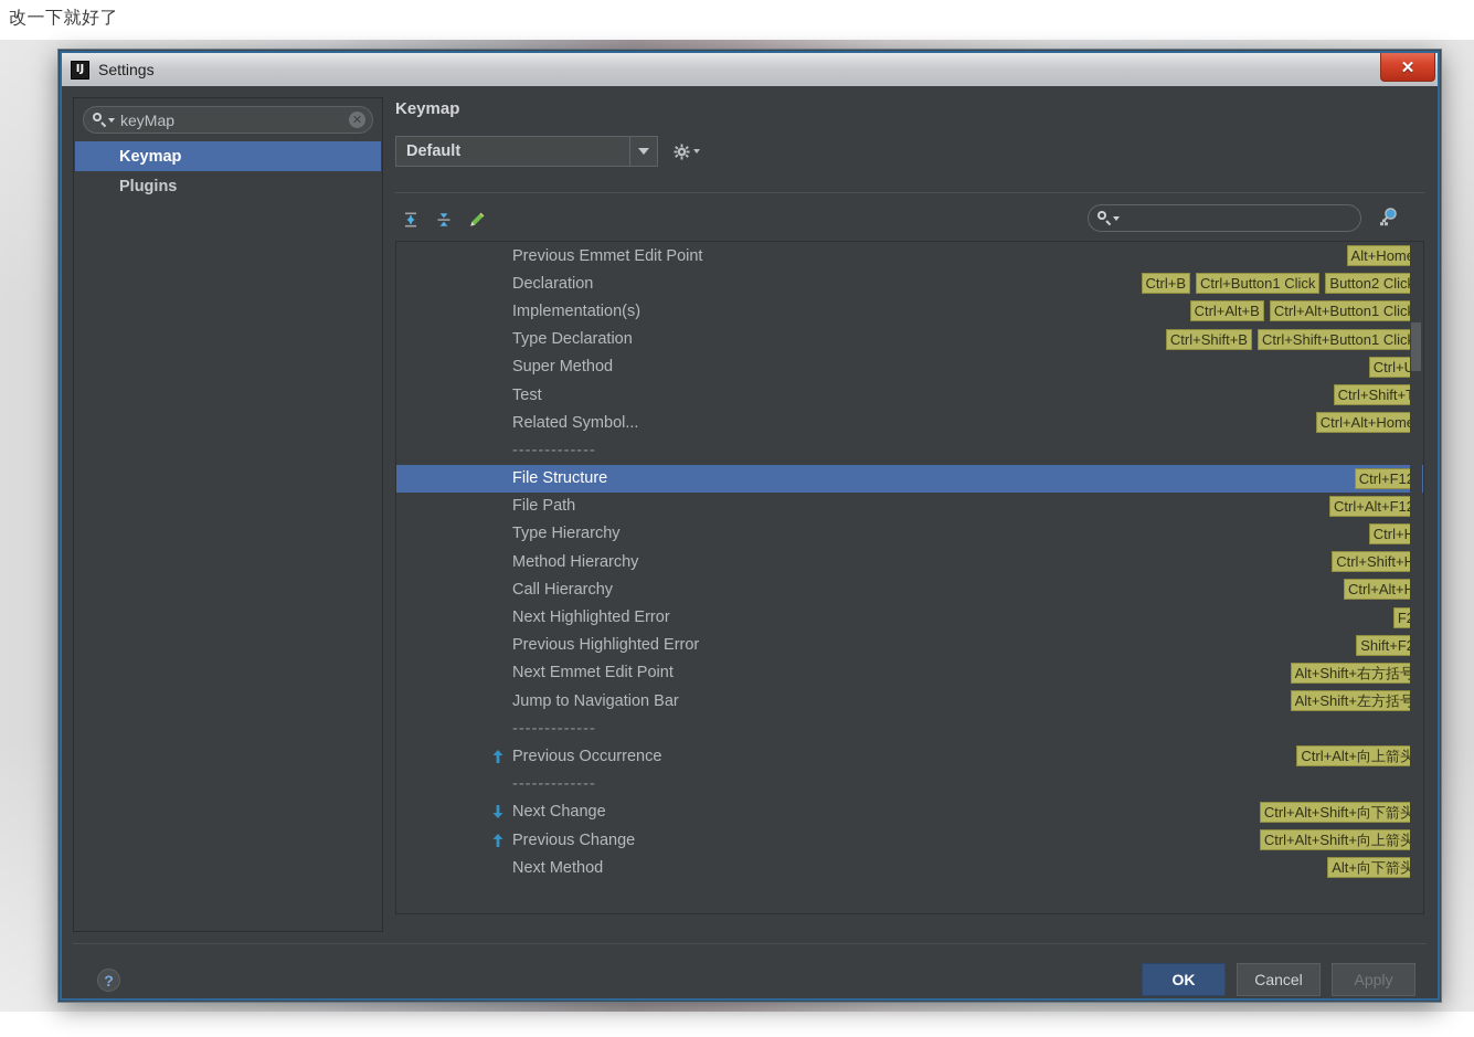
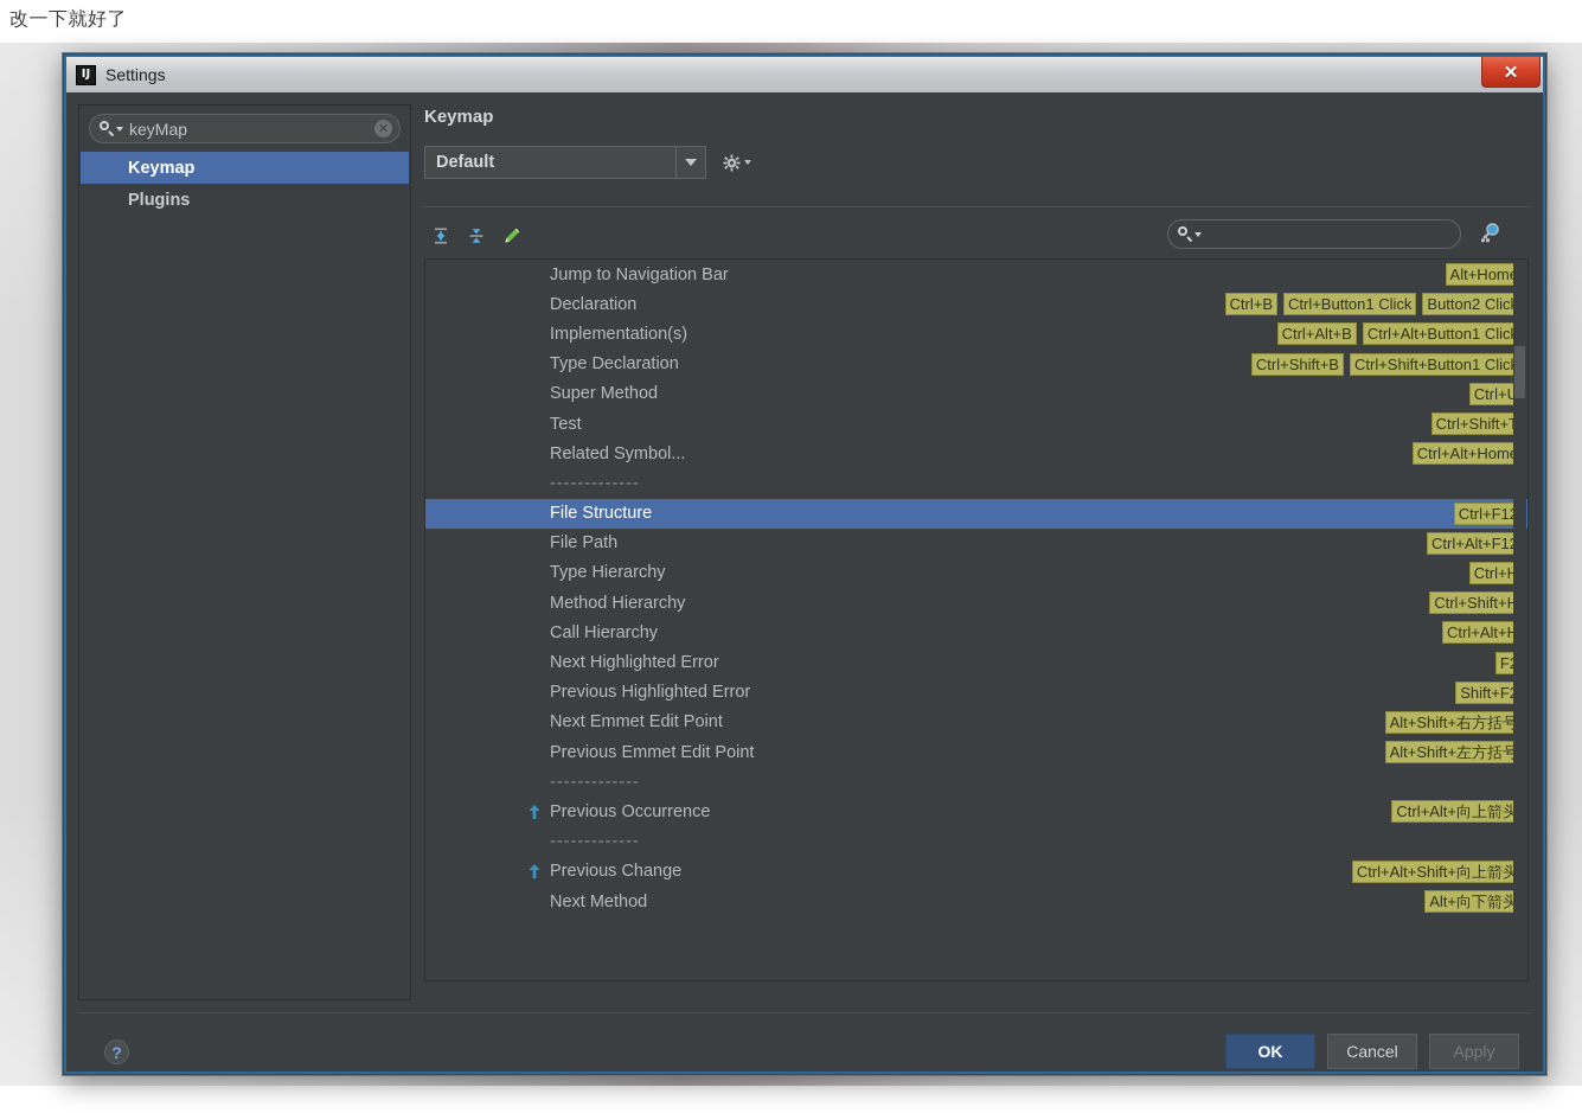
  改一下就好了
  IJ
  Settings
  ✕
  keyMap
  ✕
  Keymap
  Plugins
  Keymap
  Default
- Previous Emmet Edit Point
+ Jump to Navigation Bar
  Alt+Hom
  Declaration
  Ctrl+B
  Ctrl+Button1 Click
  Button2 Clic
  Implementation(s)
  Ctrl+Alt+B
  Ctrl+Alt+Button1 Clic
  Type Declaration
  Ctrl+Shift+B
  Ctrl+Shift+Button1 Clic
  Super Method
  Ctrl+
  Test
  Ctrl+Shift+
  Related Symbol...
  Ctrl+Alt+Hom
  -------------
  File Structure
  Ctrl+F1
  File Path
  Ctrl+Alt+F1
  Type Hierarchy
  Ctrl+
  Method Hierarchy
  Ctrl+Shift+
  Call Hierarchy
  Ctrl+Alt+
  Next Highlighted Error
  Previous Highlighted Error
  Shift+F
  Next Emmet Edit Point
  Alt+Shift+右方括号
- Jump to Navigation Bar
+ Previous Emmet Edit Point
  Alt+Shift+左方括号
  -------------
  Previous Occurrence
  Ctrl+Alt+向上箭头
  -------------
- Next Change
- Ctrl+Alt+Shift+向下箭头
  Previous Change
  Ctrl+Alt+Shift+向上箭头
  Next Method
  Alt+向下箭头
  ?
  OK
  Cancel
  Apply
